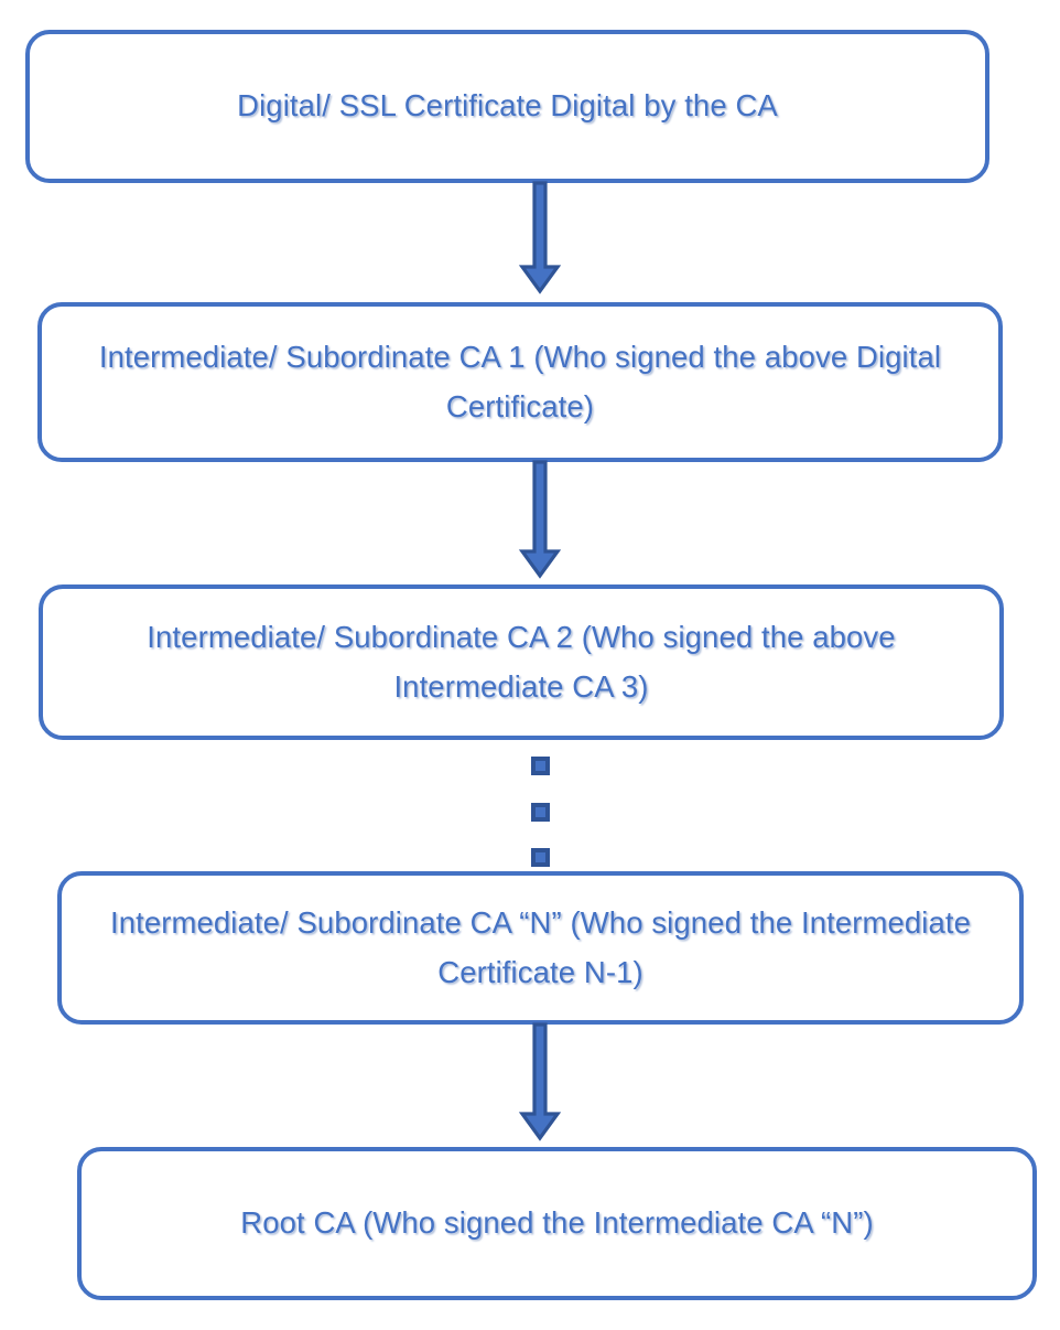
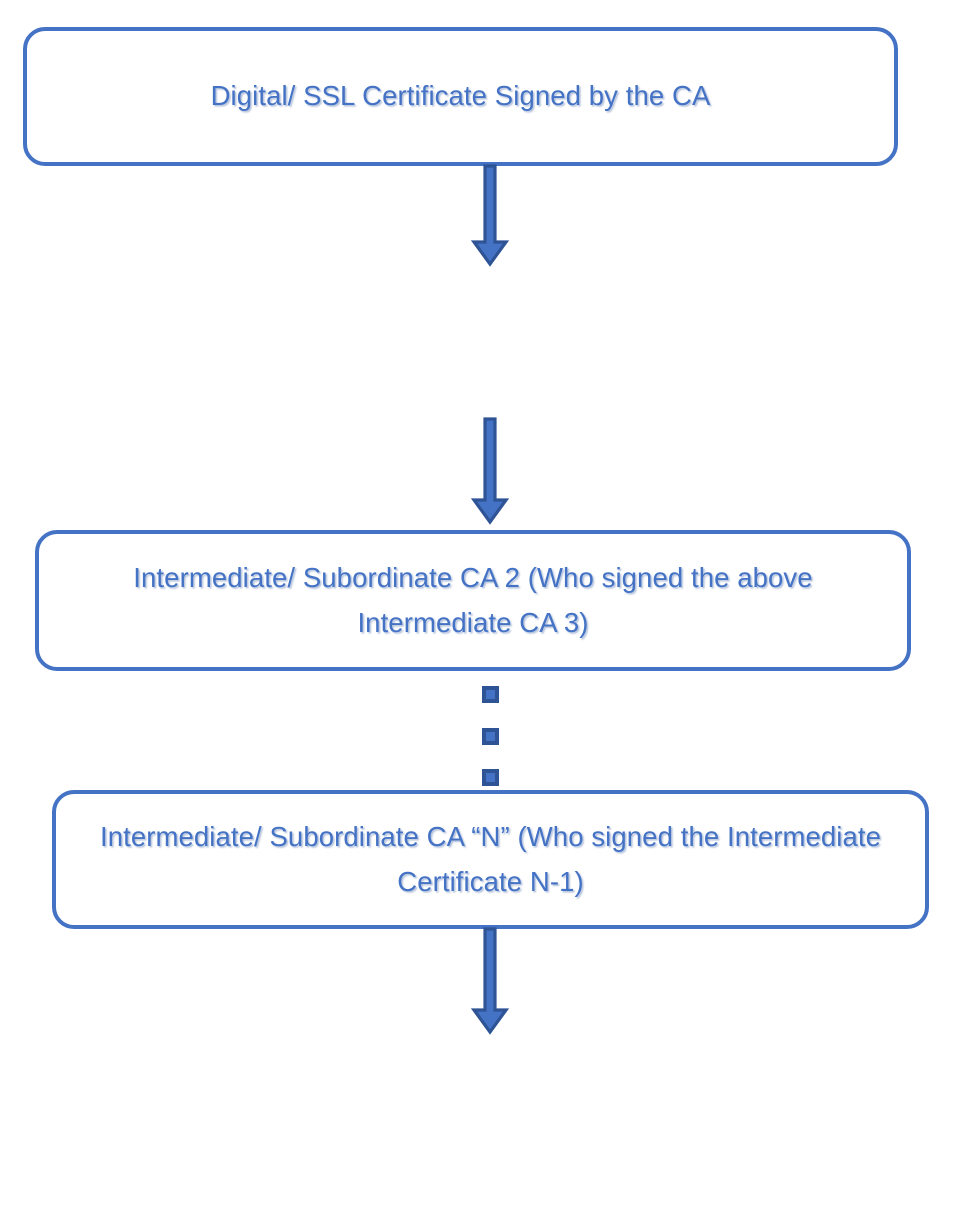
- Digital/ SSL Certificate Digital by the CA
+ Digital/ SSL Certificate Signed by the CA
- Intermediate/ Subordinate CA 1 (Who signed the above Digital Certificate)
  Intermediate/ Subordinate CA 2 (Who signed the above Intermediate CA 3)
  Intermediate/ Subordinate CA “N” (Who signed the Intermediate Certificate N-1)
- Root CA (Who signed the Intermediate CA “N”)
